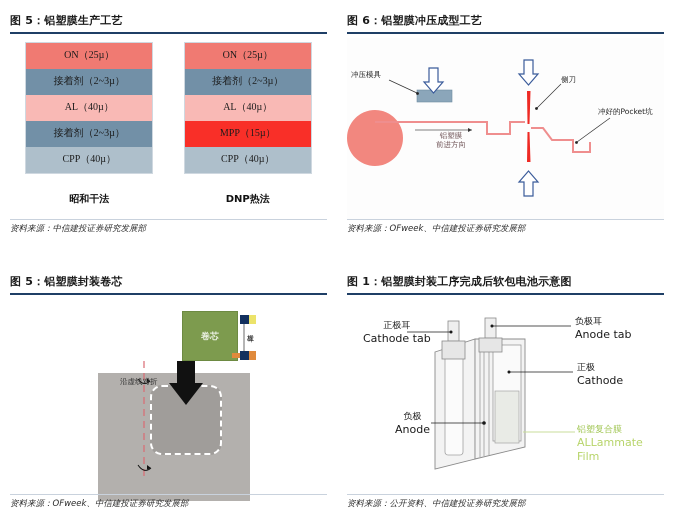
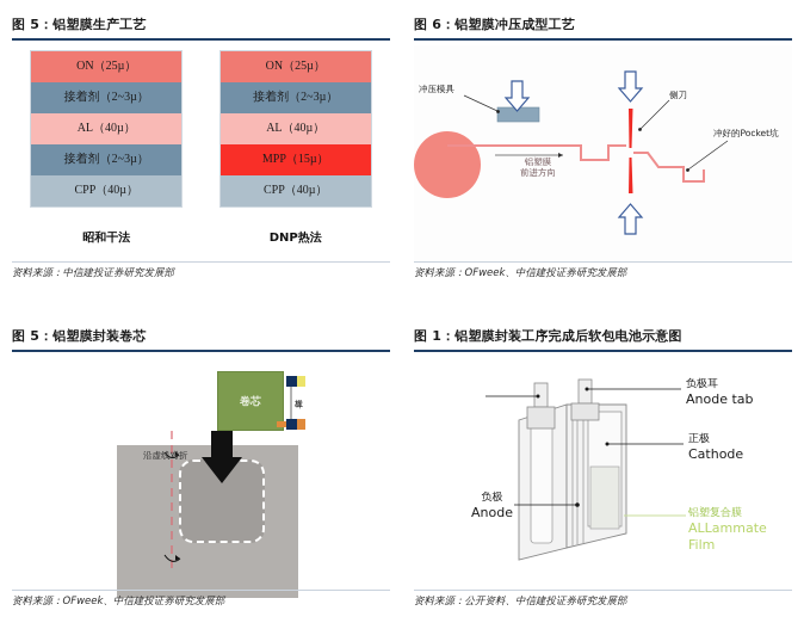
  图 5：铝塑膜生产工艺
  ON（25µ）
  接着剂（2~3µ）
  AL（40µ）
  接着剂（2~3µ）
  CPP（40µ）
  昭和干法
  ON（25µ）
  接着剂（2~3µ）
  AL（40µ）
  MPP（15µ）
  CPP（40µ）
  DNP热法
  资料来源：中信建投证券研究发展部
  图 6：铝塑膜冲压成型工艺
  冲压模具
  铝塑膜
  前进方向
  侧刀
  冲好的Pocket坑
  资料来源：OFweek、中信建投证券研究发展部
  图 5：铝塑膜封装卷芯
  卷芯
  沿虚线对折
  资料来源：OFweek、中信建投证券研究发展部
  图 1：铝塑膜封装工序完成后软包电池示意图
- 正极耳
- Cathode tab
  负极耳
  Anode tab
  正极
  Cathode
  负极
  Anode
  铝塑复合膜
  ALLammate
  Film
  资料来源：公开资料、中信建投证券研究发展部
